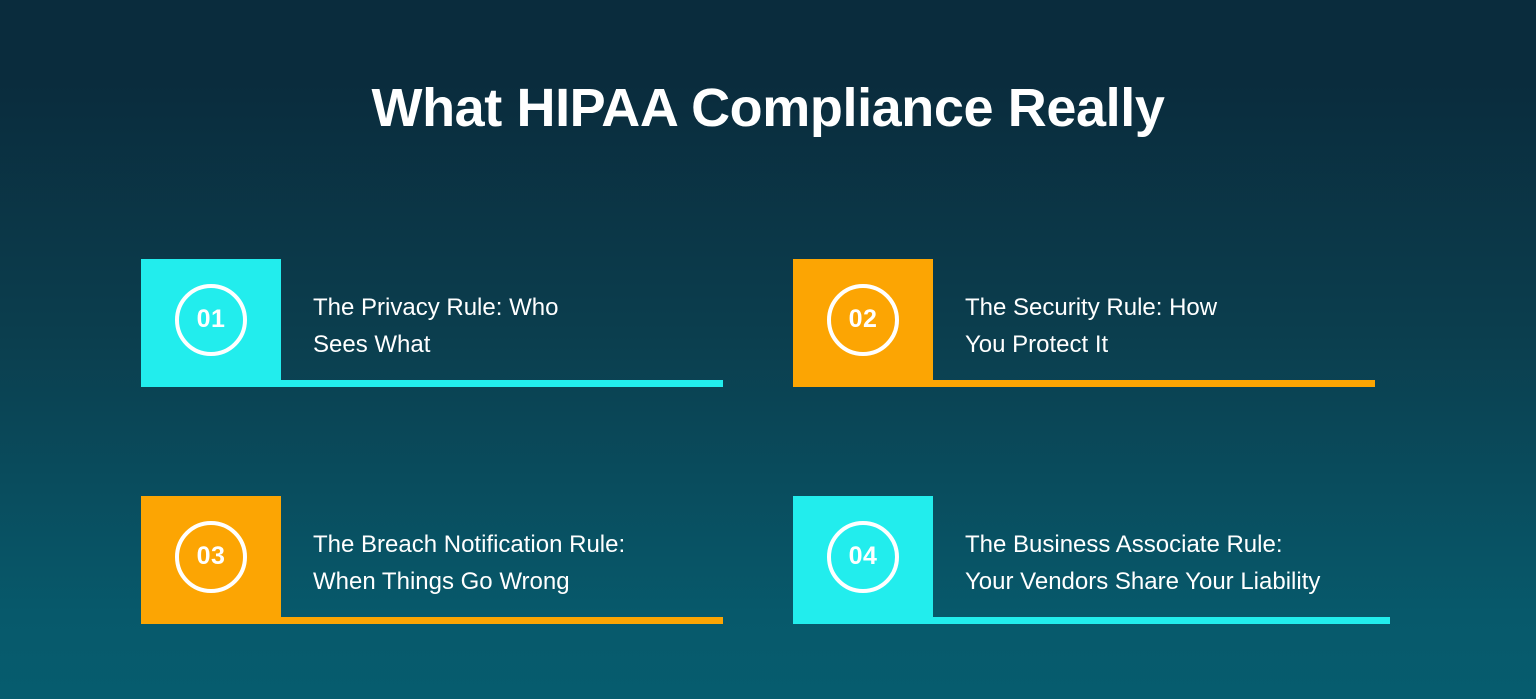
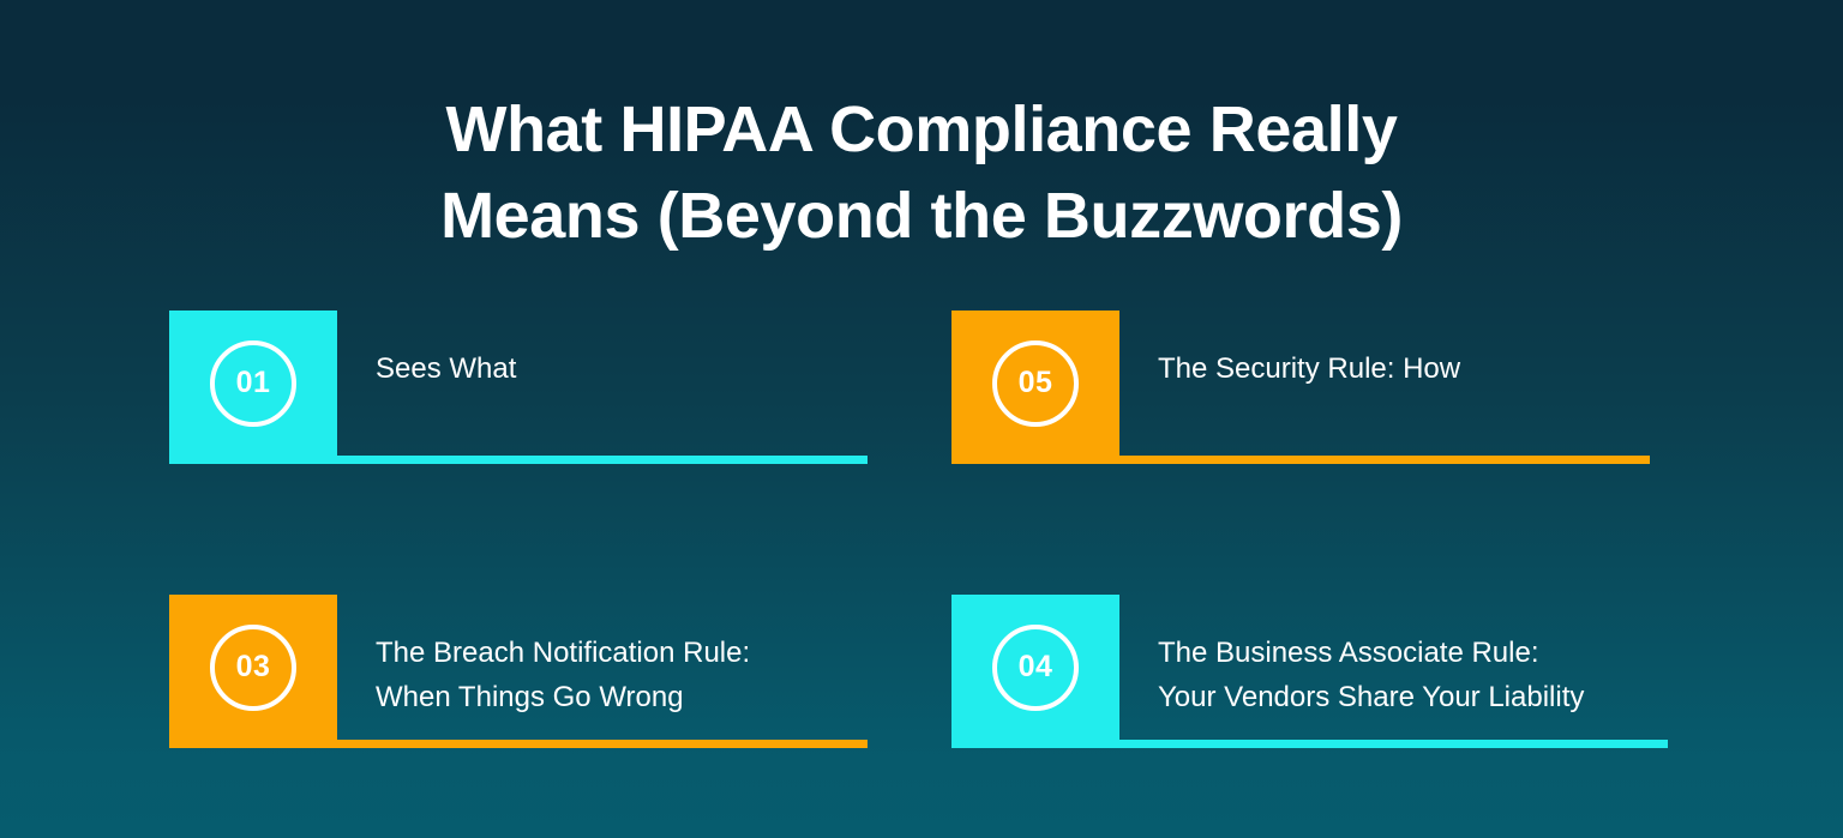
  What HIPAA Compliance Really
+ Means (Beyond the Buzzwords)
  01
- The Privacy Rule: Who
  Sees What
- 02
+ 05
  The Security Rule: How
- You Protect It
  03
  The Breach Notification Rule:
  When Things Go Wrong
  04
  The Business Associate Rule:
  Your Vendors Share Your Liability
